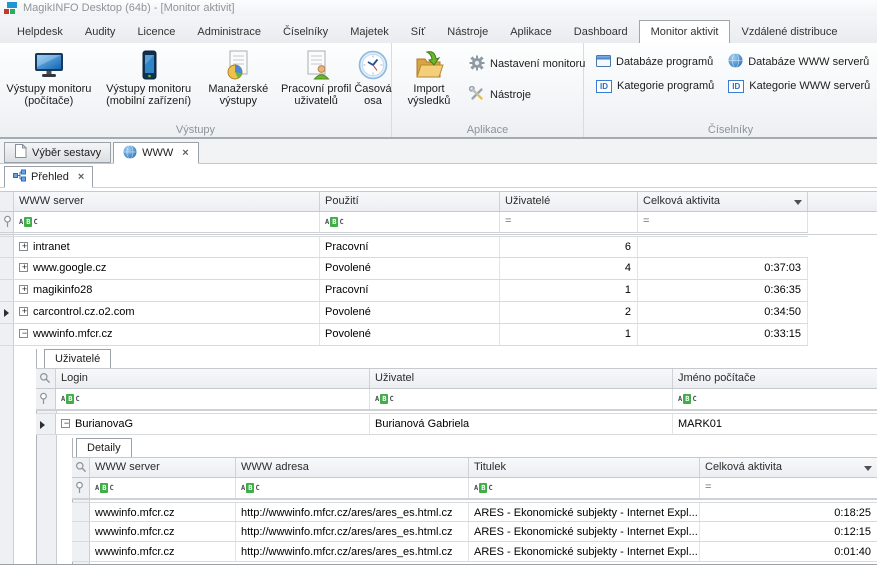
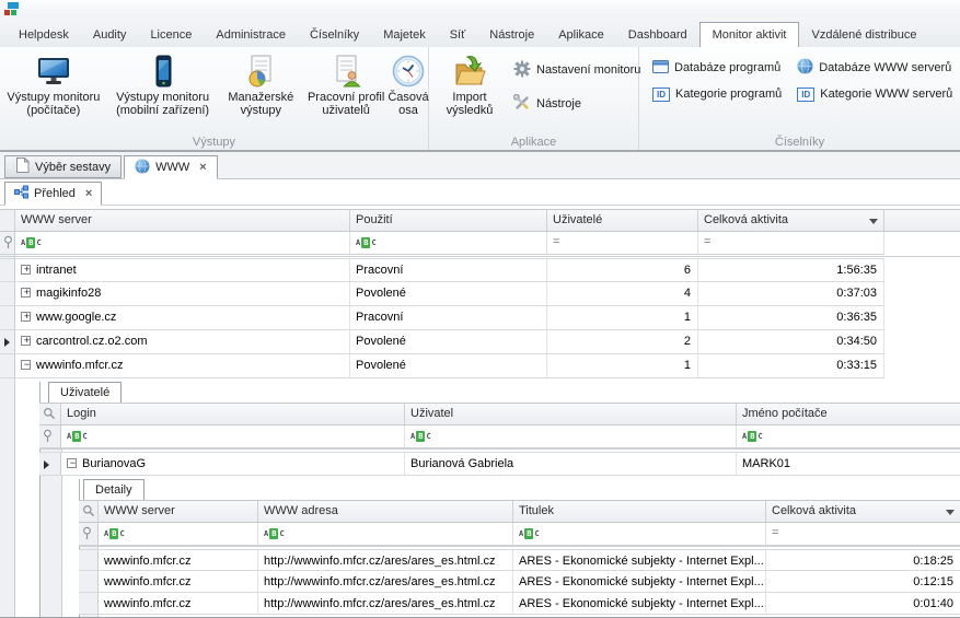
- MagikINFO Desktop (64b) - [Monitor aktivit]
  Helpdesk
  Audity
  Licence
  Administrace
  Číselníky
  Majetek
  Síť
  Nástroje
  Aplikace
  Dashboard
  Monitor aktivit
  Vzdálené distribuce
  Výstupy monitoru
  (počítače)
  Výstupy monitoru
  (mobilní zařízení)
  Manažerské
  výstupy
  Pracovní profil
  uživatelů
  Časová
  osa
  Výstupy
  Import
  výsledků
  Nastavení monitoru
  Nástroje
  Aplikace
  Databáze programů
  ID
  Kategorie programů
  Databáze WWW serverů
  ID
  Kategorie WWW serverů
  Číselníky
  Výběr sestavy
  WWW
  ×
  Přehled
  ×
  WWW server
  Použití
  Uživatelé
  Celková aktivita
  =
  =
  intranet
  Pracovní
  6
+ 1:56:35
- www.google.cz
+ magikinfo28
  Povolené
  4
  0:37:03
- magikinfo28
+ www.google.cz
  Pracovní
  1
  0:36:35
  carcontrol.cz.o2.com
  Povolené
  2
  0:34:50
  wwwinfo.mfcr.cz
  Povolené
  1
  0:33:15
  Uživatelé
  Login
  Uživatel
  Jméno počítače
  BurianovaG
  Burianová Gabriela
  MARK01
  Detaily
  WWW server
  WWW adresa
  Titulek
  Celková aktivita
  =
  wwwinfo.mfcr.cz
  http://wwwinfo.mfcr.cz/ares/ares_es.html.cz
  ARES - Ekonomické subjekty - Internet Expl...
  0:18:25
  wwwinfo.mfcr.cz
  http://wwwinfo.mfcr.cz/ares/ares_es.html.cz
  ARES - Ekonomické subjekty - Internet Expl...
  0:12:15
  wwwinfo.mfcr.cz
  http://wwwinfo.mfcr.cz/ares/ares_es.html.cz
  ARES - Ekonomické subjekty - Internet Expl...
  0:01:40
